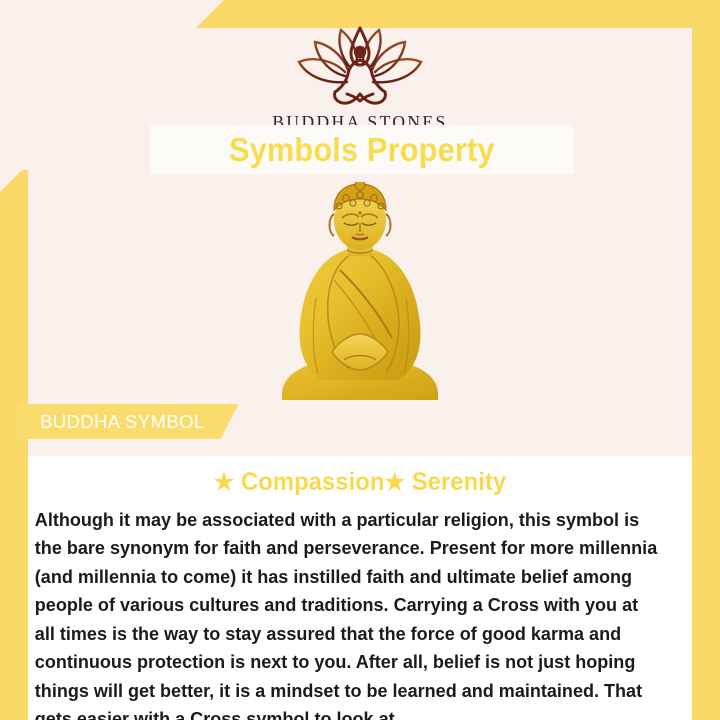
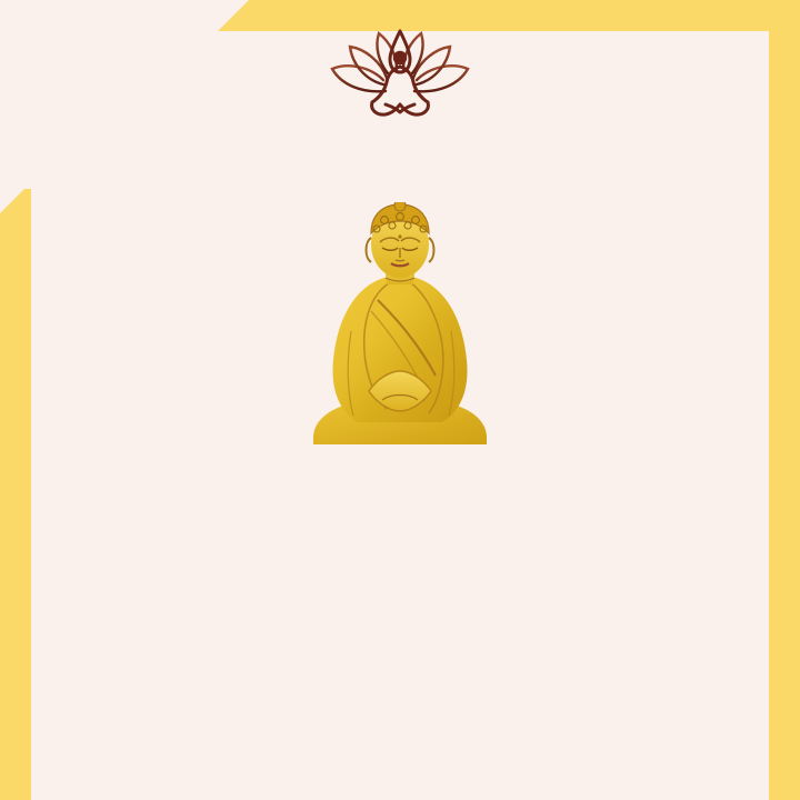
- BUDDHA STONES
- Symbols Property
- BUDDHA SYMBOL
- ★ Compassion★ Serenity
- Although it may be associated with a particular religion, this symbol is the bare synonym for faith and perseverance. Present for more millennia (and millennia to come) it has instilled faith and ultimate belief among people of various cultures and traditions. Carrying a Cross with you at all times is the way to stay assured that the force of good karma and continuous protection is next to you. After all, belief is not just hoping things will get better, it is a mindset to be learned and maintained. That gets easier with a Cross symbol to look at.
